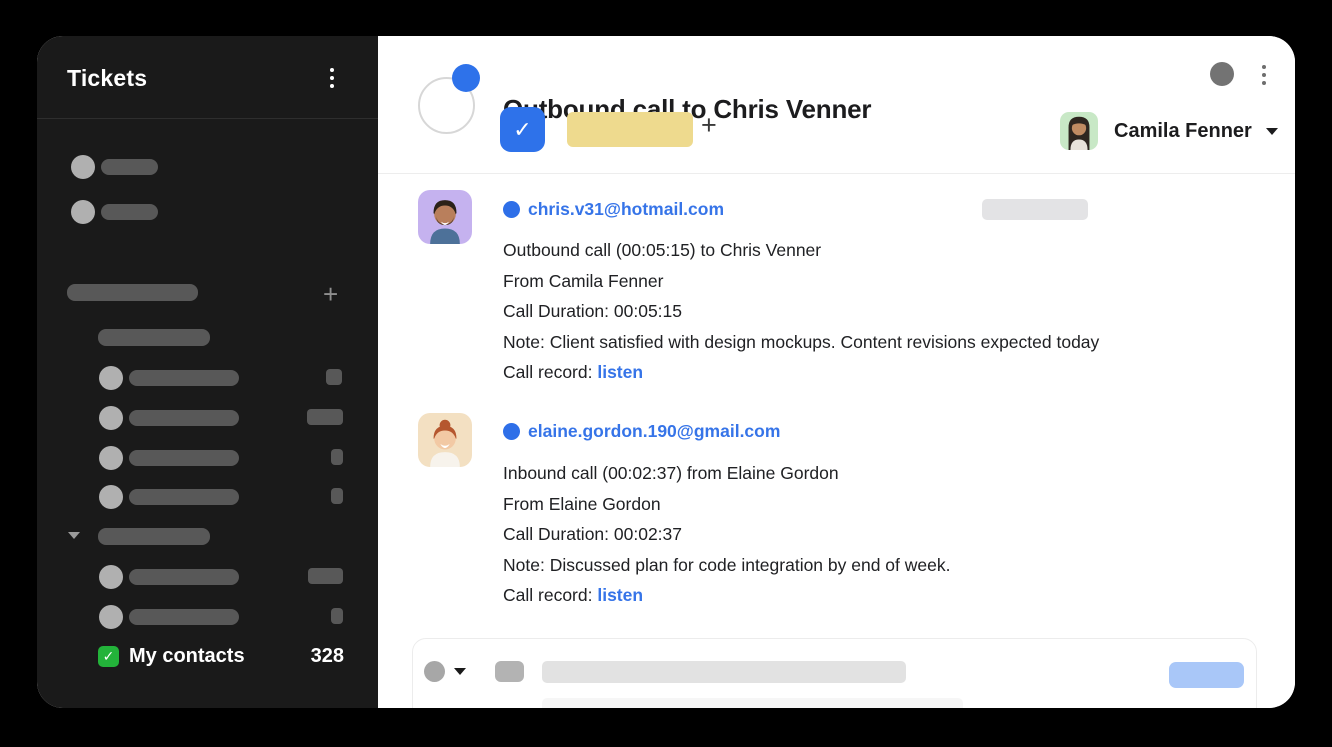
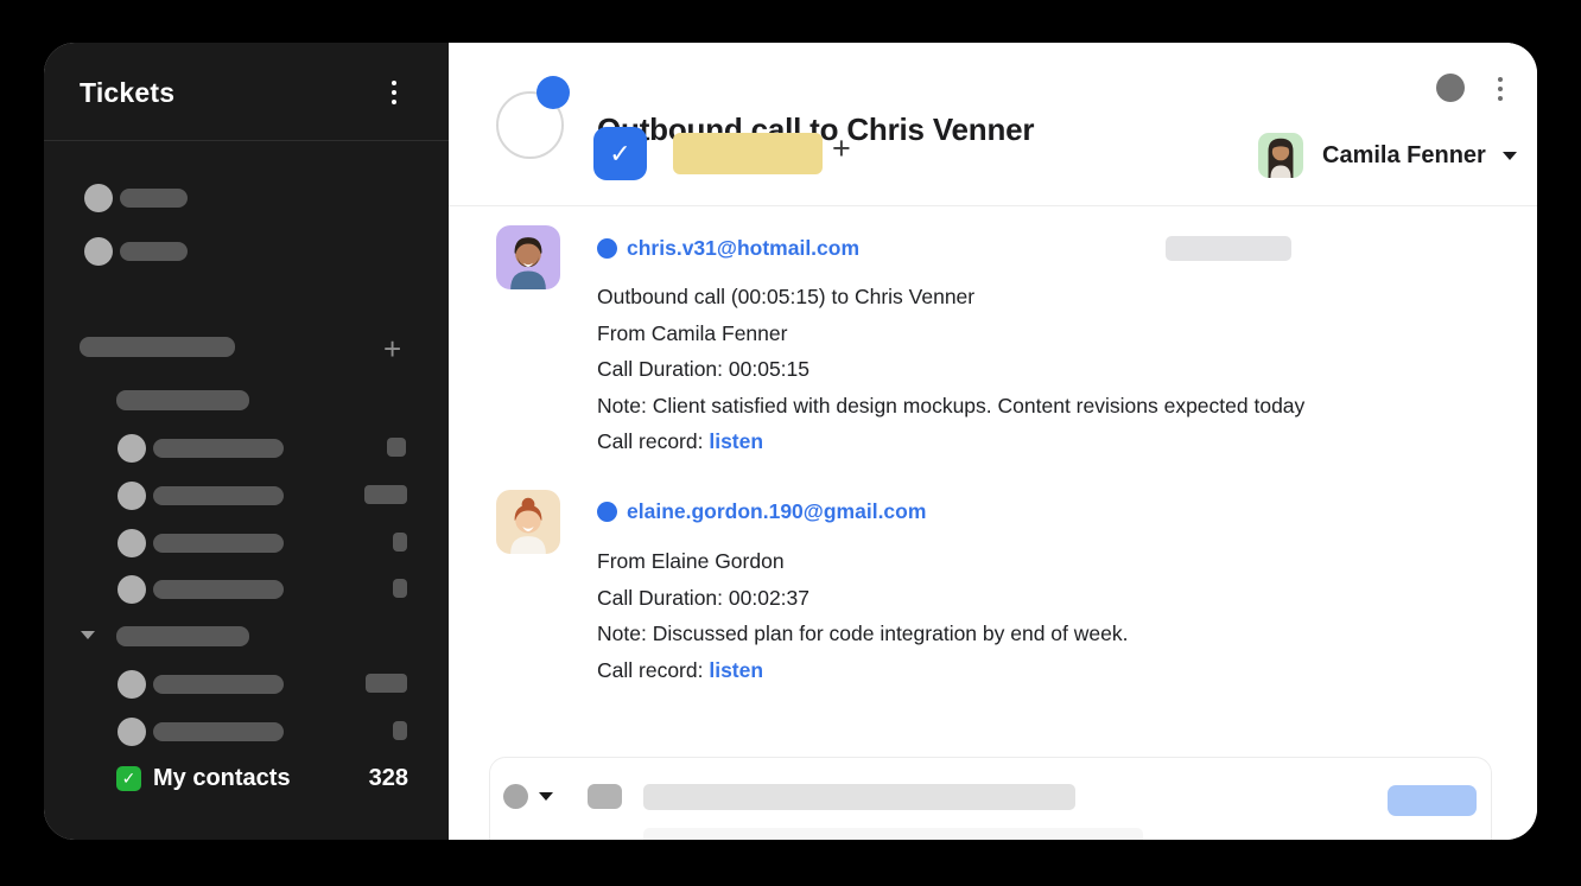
  Tickets
  +
  ✓
  My contacts
  328
  tbound call to Chris Venner
  ✓
  +
  Camila Fenner
  chris.v31@hotmail.com
  Outbound call (00:05:15) to Chris Venner
  From Camila Fenner
  Call Duration: 00:05:15
  Note: Client satisfied with design mockups. Content revisions expected today
  Call record: listen
  elaine.gordon.190@gmail.com
- Inbound call (00:02:37) from Elaine Gordon
  From Elaine Gordon
  Call Duration: 00:02:37
  Note: Discussed plan for code integration by end of week.
  Call record: listen
